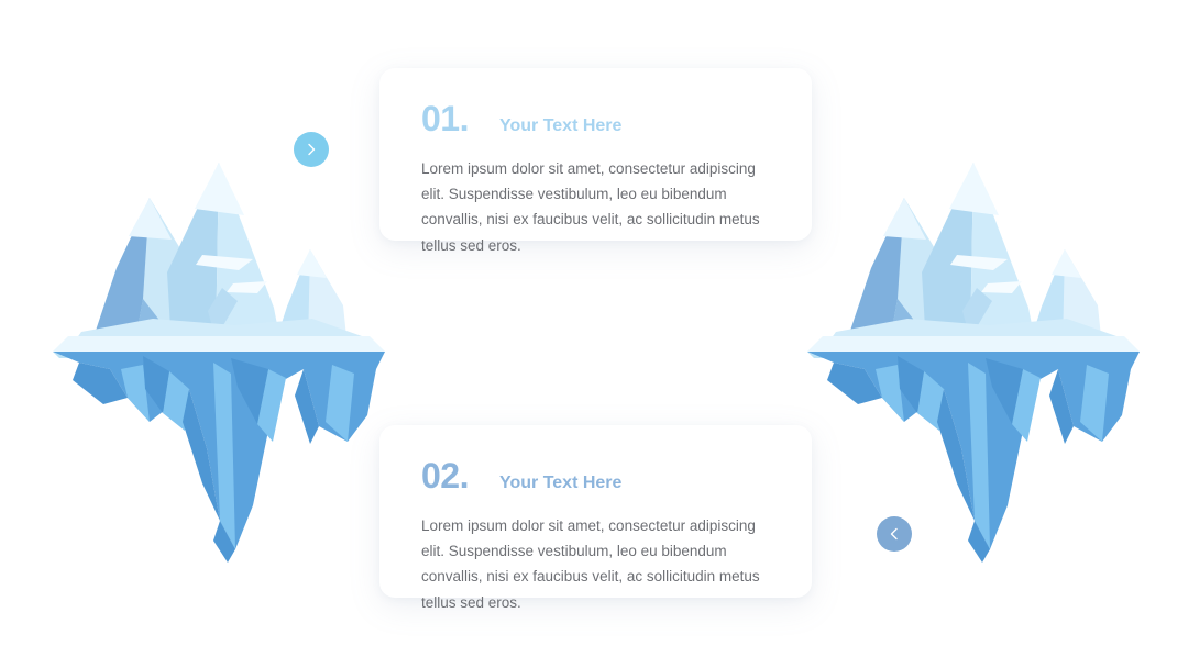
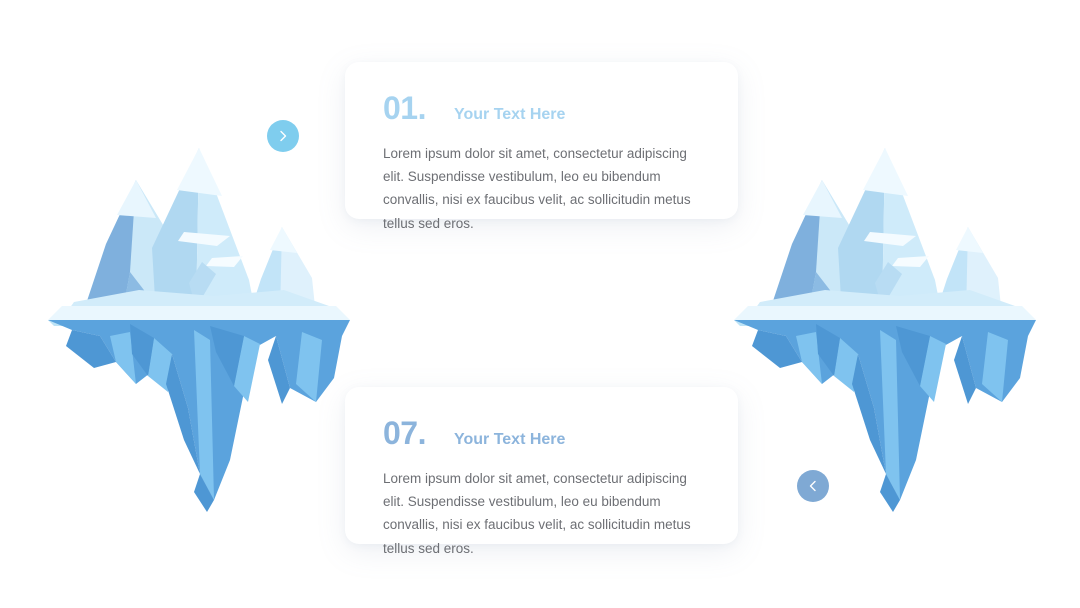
  01.
  Your Text Here
  Lorem ipsum dolor sit amet, consectetur adipiscing elit. Suspendisse vestibulum, leo eu bibendum convallis, nisi ex faucibus velit, ac sollicitudin metus tellus sed eros.
- 02.
+ 07.
  Your Text Here
  Lorem ipsum dolor sit amet, consectetur adipiscing elit. Suspendisse vestibulum, leo eu bibendum convallis, nisi ex faucibus velit, ac sollicitudin metus tellus sed eros.
